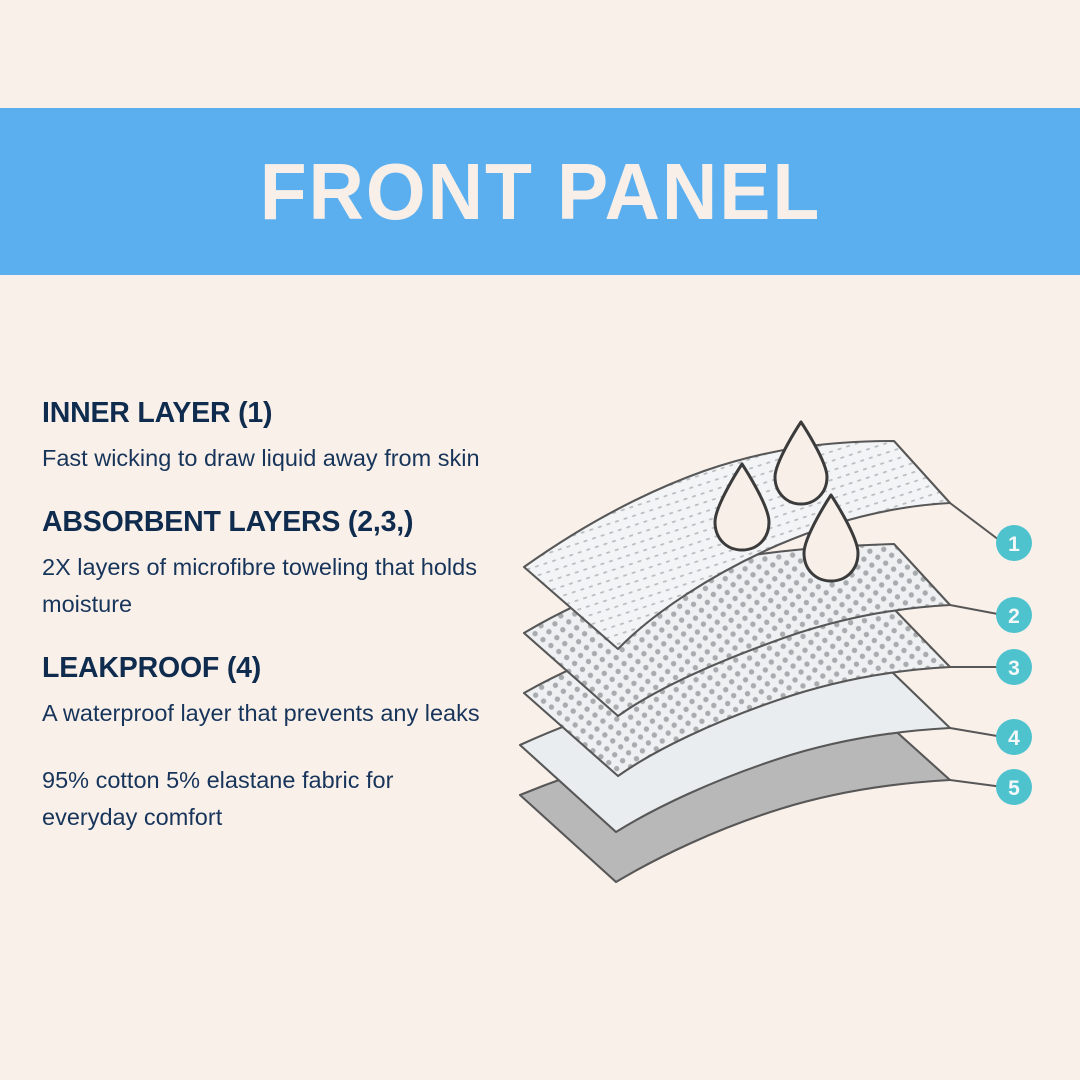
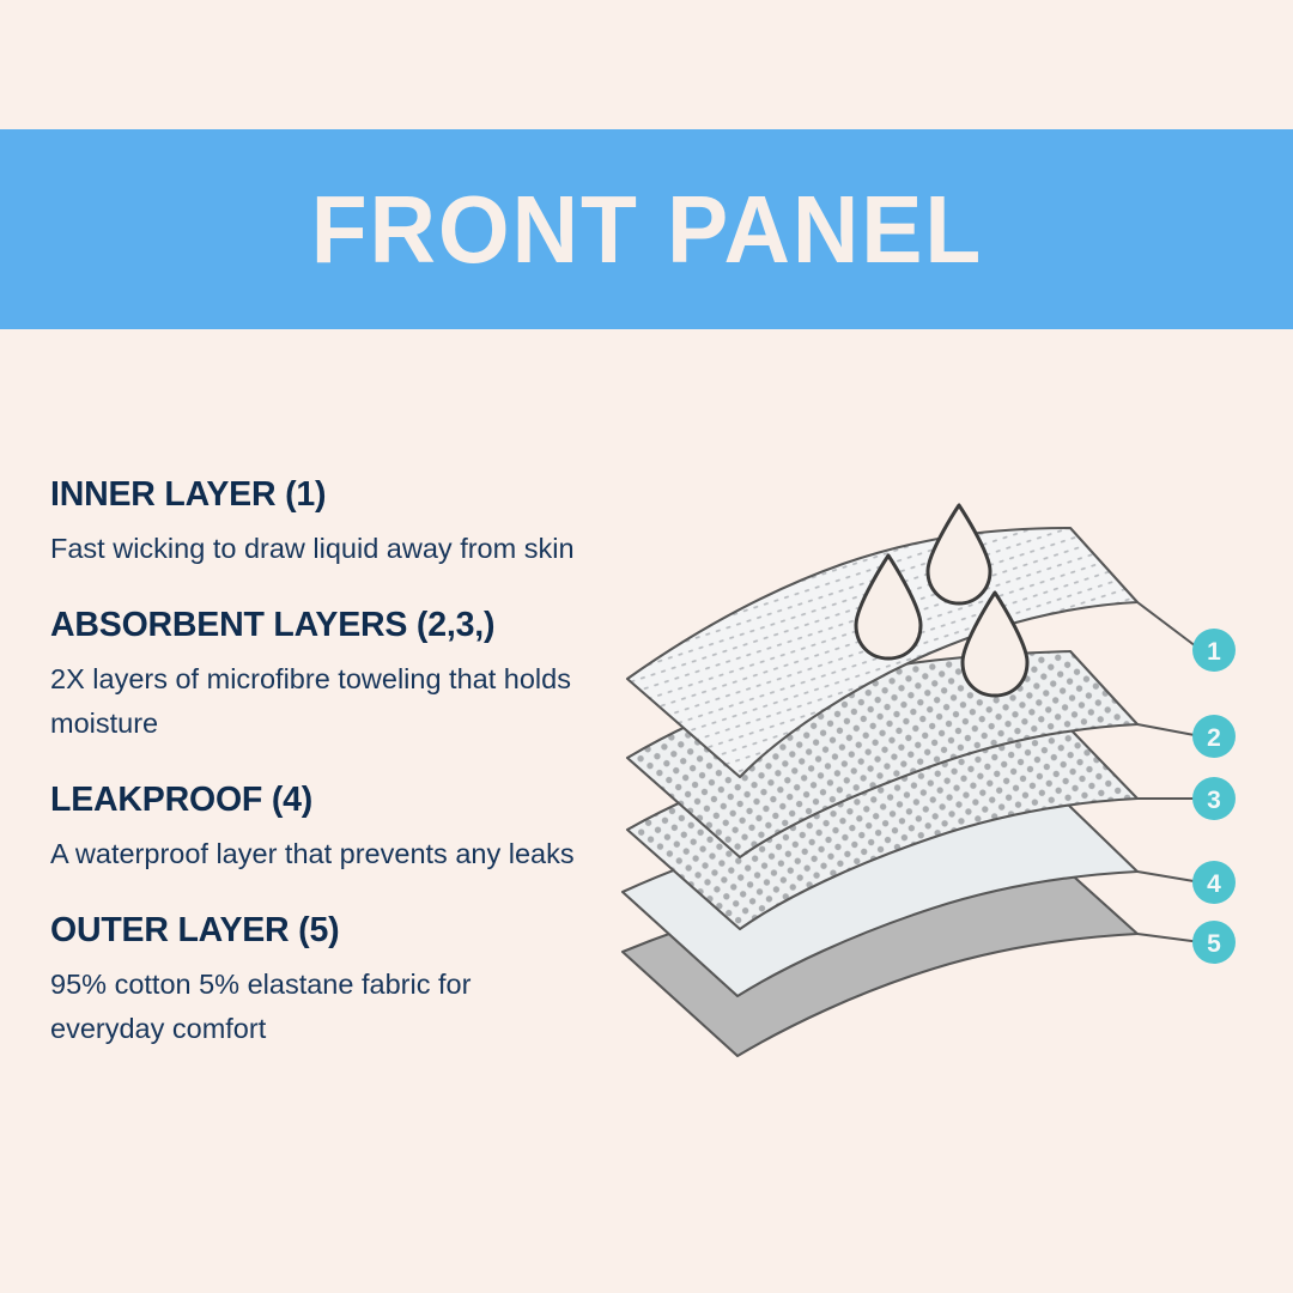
  FRONT PANEL
  INNER LAYER (1)
  Fast wicking to draw liquid away from skin
  ABSORBENT LAYERS (2,3,)
  2X layers of microfibre toweling that holds moisture
  LEAKPROOF (4)
  A waterproof layer that prevents any leaks
+ OUTER LAYER (5)
  95% cotton 5% elastane fabric for everyday comfort
  1
  2
  3
  4
  5
